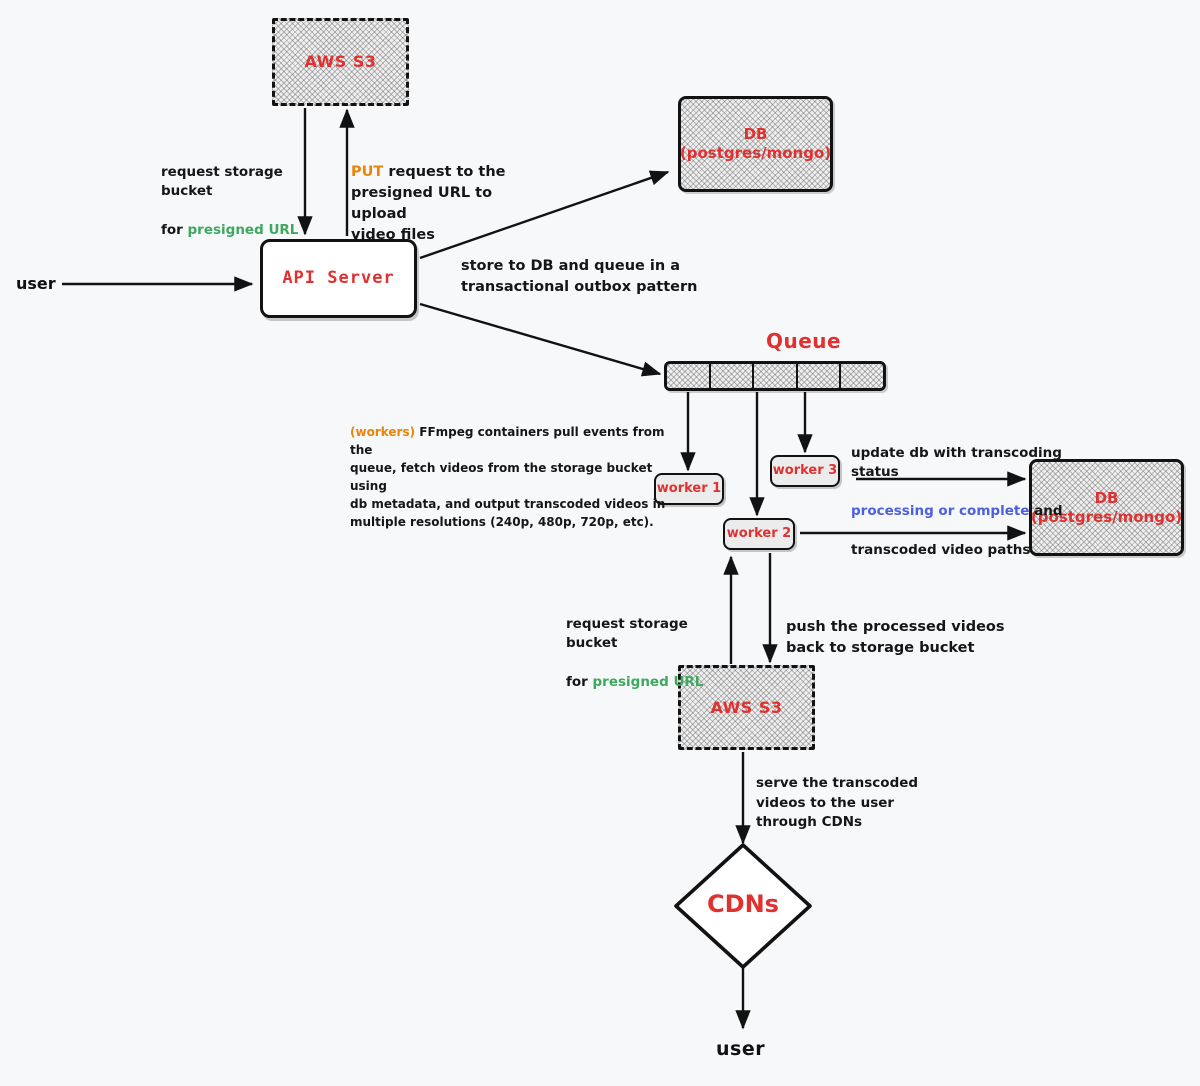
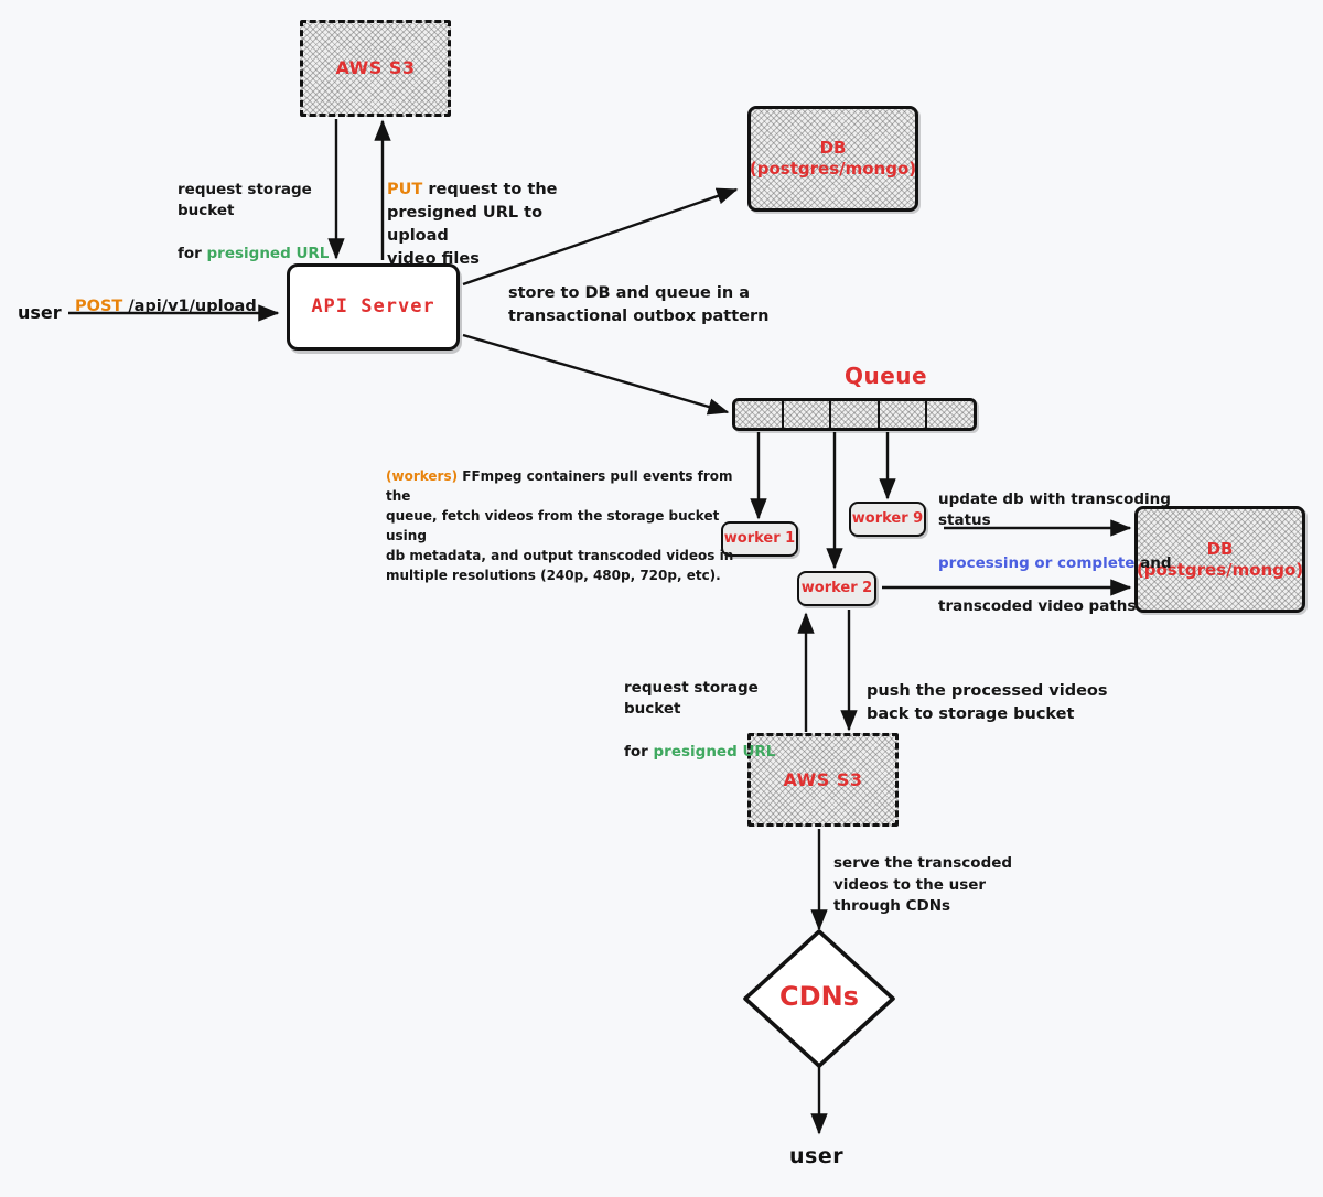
  AWS S3
  DB
  (postgres/mongo)
  API Server
  Queue
  worker 1
  worker 2
- worker 3
+ worker 9
  DB
  (postgres/mongo)
  AWS S3
  CDNs
  user
  user
  request storage bucket
  for presigned URL
  PUT request to the
  presigned URL to
  upload
  video files
+ POST /api/v1/upload
  store to DB and queue in a
  transactional outbox pattern
  (workers) FFmpeg containers pull events from the
  queue, fetch videos from the storage bucket using
  db metadata, and output transcoded videos in
  multiple resolutions (240p, 480p, 720p, etc).
  update db with transcoding status
  processing or complete and
  transcoded video paths
  request storage bucket
  for presigned URL
  push the processed videos
  back to storage bucket
  serve the transcoded
  videos to the user
  through CDNs
